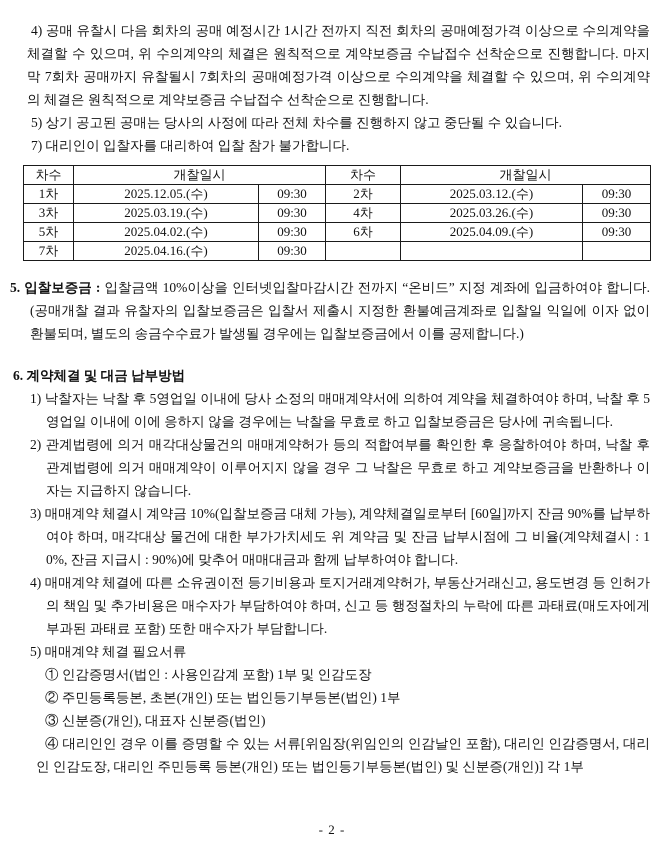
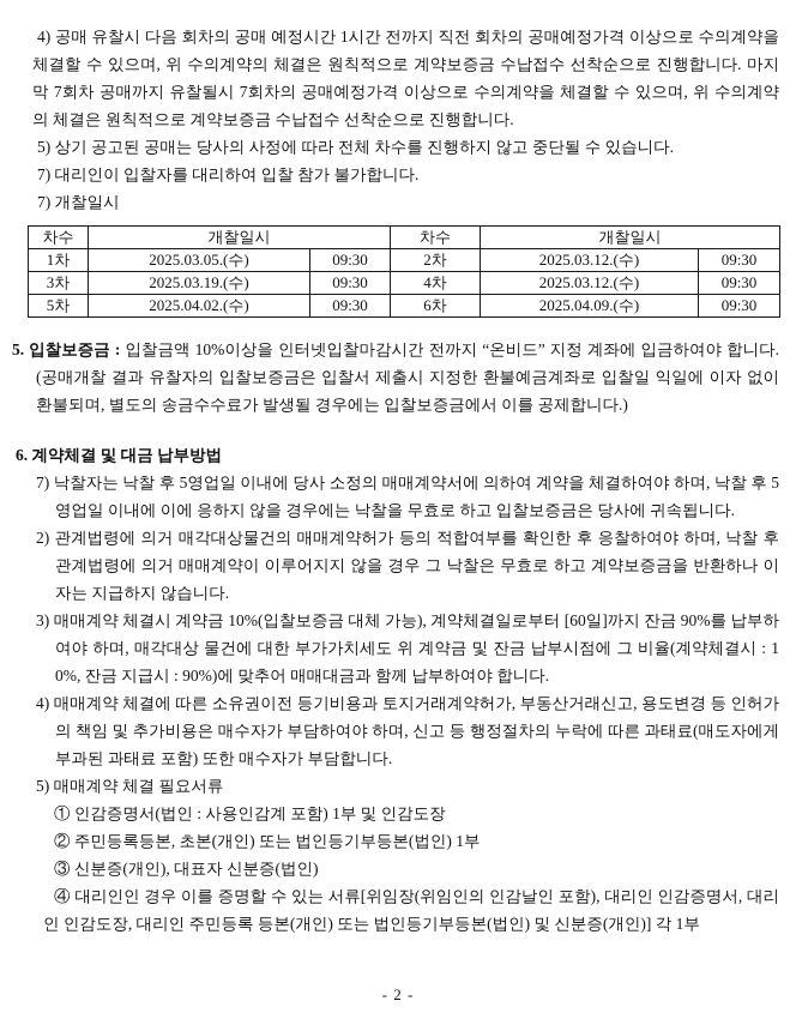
  4) 공매 유찰시 다음 회차의 공매 예정시간 1시간 전까지 직전 회차의 공매예정가격 이상으로 수의계약을 체결할 수 있으며, 위 수의계약의 체결은 원칙적으로 계약보증금 수납접수 선착순으로 진행합니다. 마지막 7회차 공매까지 유찰될시 7회차의 공매예정가격 이상으로 수의계약을 체결할 수 있으며, 위 수의계약의 체결은 원칙적으로 계약보증금 수납접수 선착순으로 진행합니다.
  5) 상기 공고된 공매는 당사의 사정에 따라 전체 차수를 진행하지 않고 중단될 수 있습니다.
  7) 대리인이 입찰자를 대리하여 입찰 참가 불가합니다.
+ 7) 개찰일시
  차수	개찰일시	차수	개찰일시
- 1차	2025.12.05.(수)	09:30	2차	2025.03.12.(수)	09:30
+ 1차	2025.03.05.(수)	09:30	2차	2025.03.12.(수)	09:30
- 3차	2025.03.19.(수)	09:30	4차	2025.03.26.(수)	09:30
+ 3차	2025.03.19.(수)	09:30	4차	2025.03.12.(수)	09:30
  5차	2025.04.02.(수)	09:30	6차	2025.04.09.(수)	09:30
- 7차	2025.04.16.(수)	09:30
  5. 입찰보증금 : 입찰금액 10%이상을 인터넷입찰마감시간 전까지 “온비드” 지정 계좌에 입금하여야 합니다.(공매개찰 결과 유찰자의 입찰보증금은 입찰서 제출시 지정한 환불예금계좌로 입찰일 익일에 이자 없이 환불되며, 별도의 송금수수료가 발생될 경우에는 입찰보증금에서 이를 공제합니다.)
  6. 계약체결 및 대금 납부방법
- 1) 낙찰자는 낙찰 후 5영업일 이내에 당사 소정의 매매계약서에 의하여 계약을 체결하여야 하며, 낙찰 후 5영업일 이내에 이에 응하지 않을 경우에는 낙찰을 무효로 하고 입찰보증금은 당사에 귀속됩니다.
+ 7) 낙찰자는 낙찰 후 5영업일 이내에 당사 소정의 매매계약서에 의하여 계약을 체결하여야 하며, 낙찰 후 5영업일 이내에 이에 응하지 않을 경우에는 낙찰을 무효로 하고 입찰보증금은 당사에 귀속됩니다.
  2) 관계법령에 의거 매각대상물건의 매매계약허가 등의 적합여부를 확인한 후 응찰하여야 하며, 낙찰 후 관계법령에 의거 매매계약이 이루어지지 않을 경우 그 낙찰은 무효로 하고 계약보증금을 반환하나 이자는 지급하지 않습니다.
  3) 매매계약 체결시 계약금 10%(입찰보증금 대체 가능), 계약체결일로부터 [60일]까지 잔금 90%를 납부하여야 하며, 매각대상 물건에 대한 부가가치세도 위 계약금 및 잔금 납부시점에 그 비율(계약체결시 : 10%, 잔금 지급시 : 90%)에 맞추어 매매대금과 함께 납부하여야 합니다.
  4) 매매계약 체결에 따른 소유권이전 등기비용과 토지거래계약허가, 부동산거래신고, 용도변경 등 인허가의 책임 및 추가비용은 매수자가 부담하여야 하며, 신고 등 행정절차의 누락에 따른 과태료(매도자에게 부과된 과태료 포함) 또한 매수자가 부담합니다.
  5) 매매계약 체결 필요서류
  ① 인감증명서(법인 : 사용인감계 포함) 1부 및 인감도장
  ② 주민등록등본, 초본(개인) 또는 법인등기부등본(법인) 1부
  ③ 신분증(개인), 대표자 신분증(법인)
  ④ 대리인인 경우 이를 증명할 수 있는 서류[위임장(위임인의 인감날인 포함), 대리인 인감증명서, 대리인 인감도장, 대리인 주민등록 등본(개인) 또는 법인등기부등본(법인) 및 신분증(개인)] 각 1부
  - 2 -
